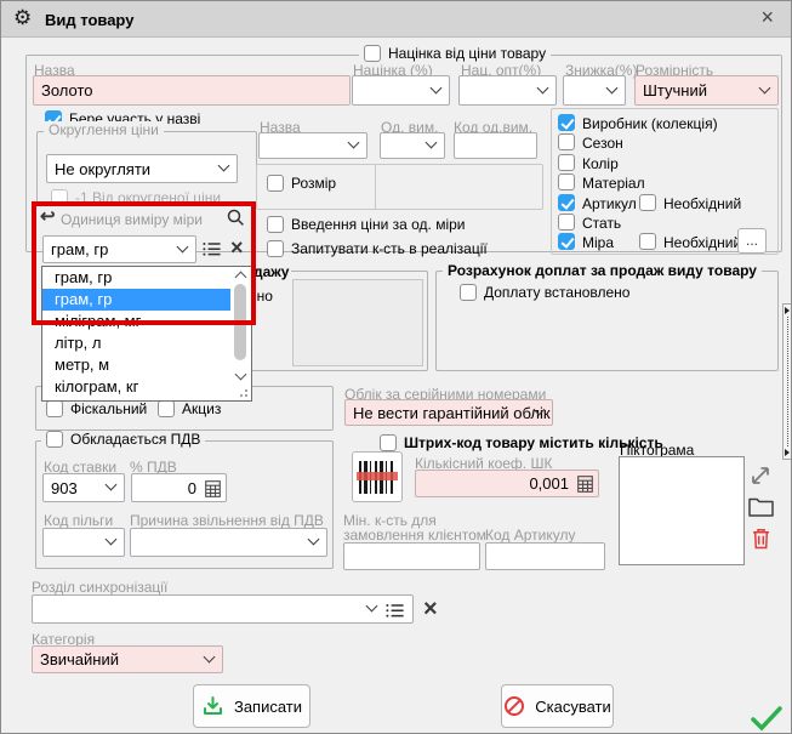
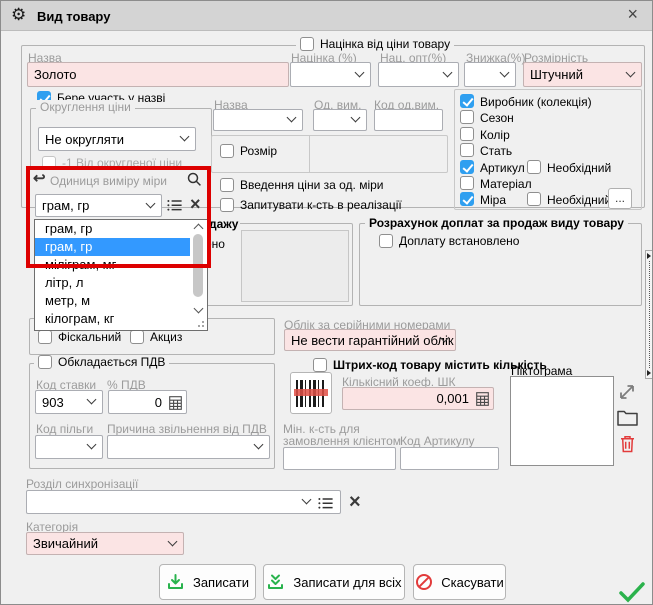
  ⚙
  Вид товару
  ×
  Націнка від ціни товару
  Назва
  Золото
  Націнка (%)
  Нац. опт(%)
  Знижка(%)
  Розмірність
  Штучний
  Бере участь у назві
  Округлення ціни
  Не округляти
  -1 Від округленої ціни
  ↩
  Одиниця виміру міри
  грам, гр
  ×
  дажу
  ено
  Фіскальний
  Акциз
  грам, гр
  грам, гр
  міліграм, мг
  літр, л
  метр, м
  кілограм, кг
  Назва
  Од. вим.
  Код од.вим.
  Розмір
  Введення ціни за од. міри
  Запитувати к-сть в реалізації
  Виробник (колекція)
  Сезон
  Колір
- Матеріал
+ Стать
  Артикул
  Необхідний
- Стать
+ Матеріал
  Міра
  Необхідни
  ...
  Розрахунок доплат за продаж виду товару
  Доплату встановлено
  Облік за серійними номерами
  Не вести гарантійний облік
  Обкладається ПДВ
  Код ставки
  % ПДВ
  903
  0
  Код пільги
  Причина звільнення від ПДВ
  Штрих-код товару містить кількість
  Кількісний коеф. ШК
  0,001
  Мін. к-сть для
  замовлення клієнтом
  Код Артикулу
  Піктограма
  Розділ синхронізації
  ×
  Категорія
  Звичайний
  Записати
+ Записати для всіх
  Скасувати
